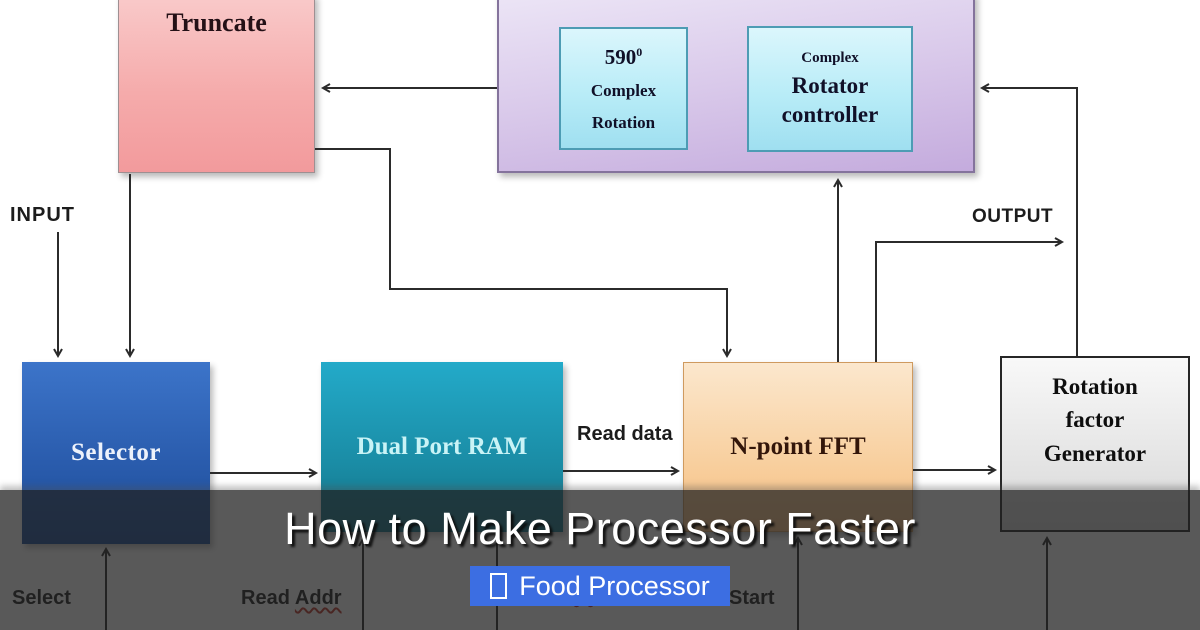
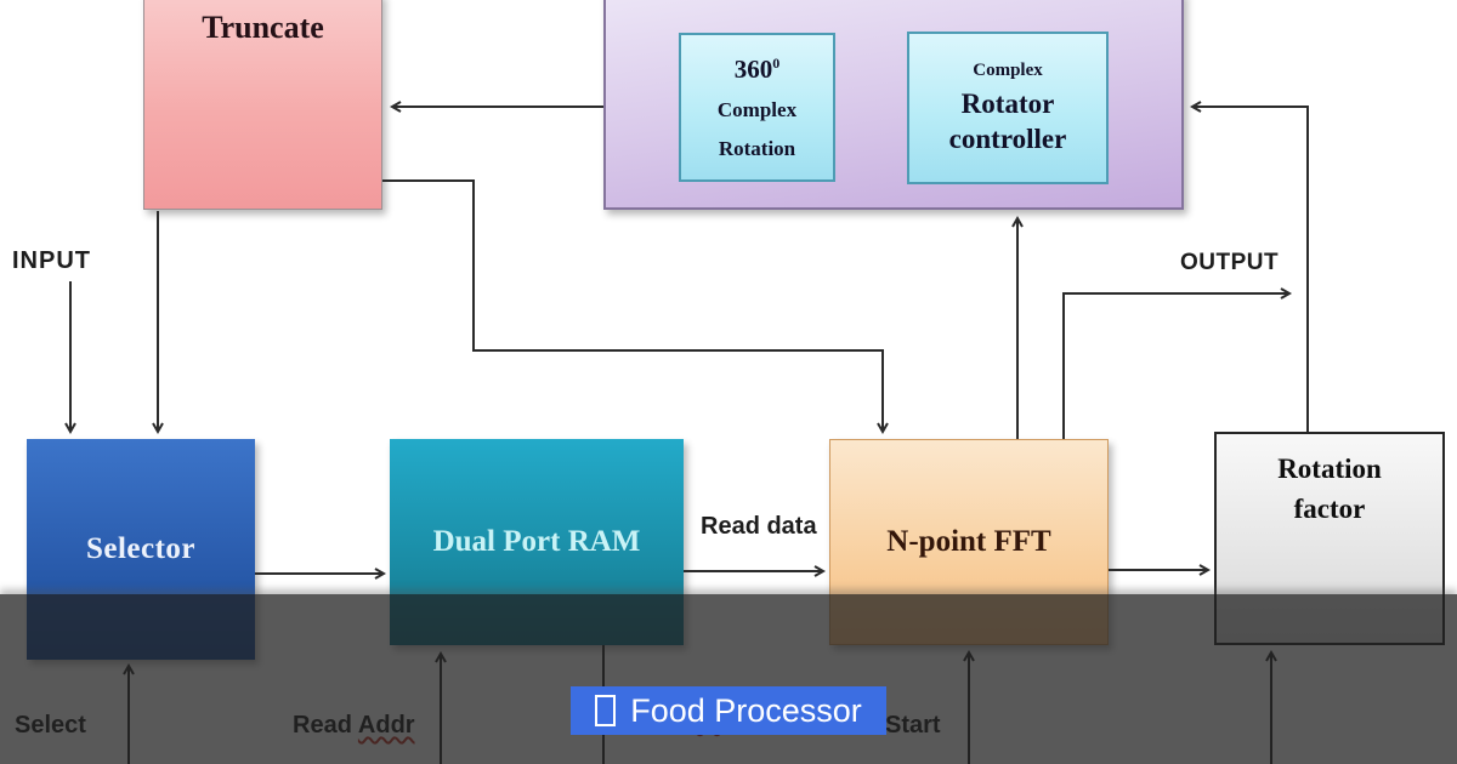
  Truncate
- 5900
+ 3600
  Complex
  Rotation
  Complex
  Rotator
  controller
  Selector
  Dual Port RAM
  N-point FFT
  Rotation
  factor
- Generator
  INPUT
  OUTPUT
  Read data
  Select
  Read Addr
  Start
- How to Make Processor Faster
  Food Processor
